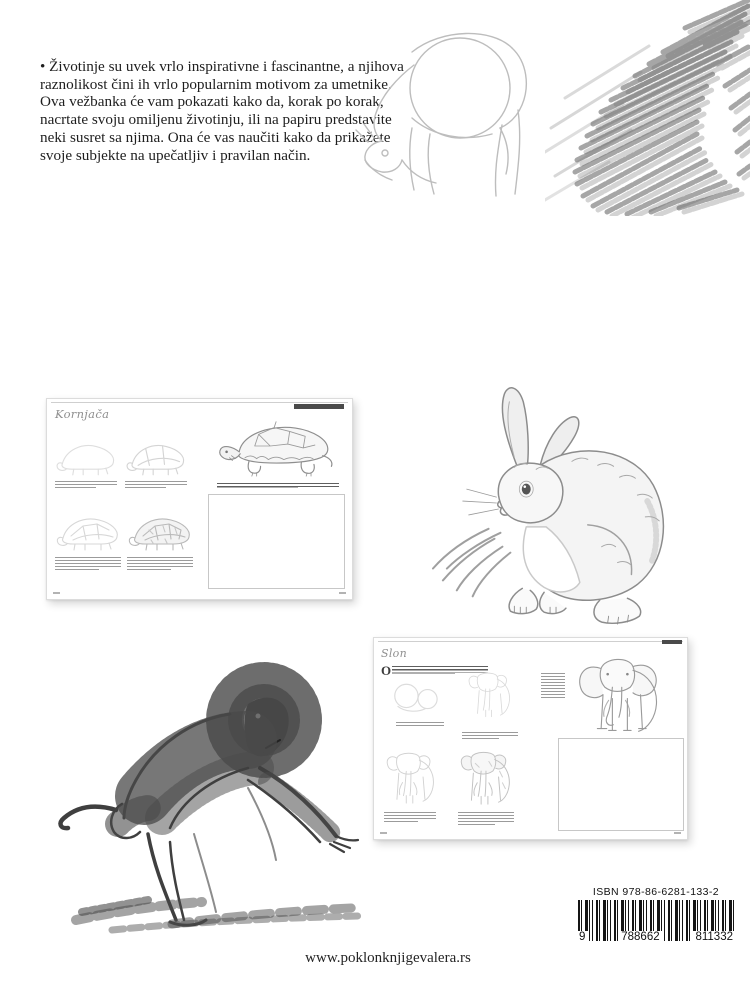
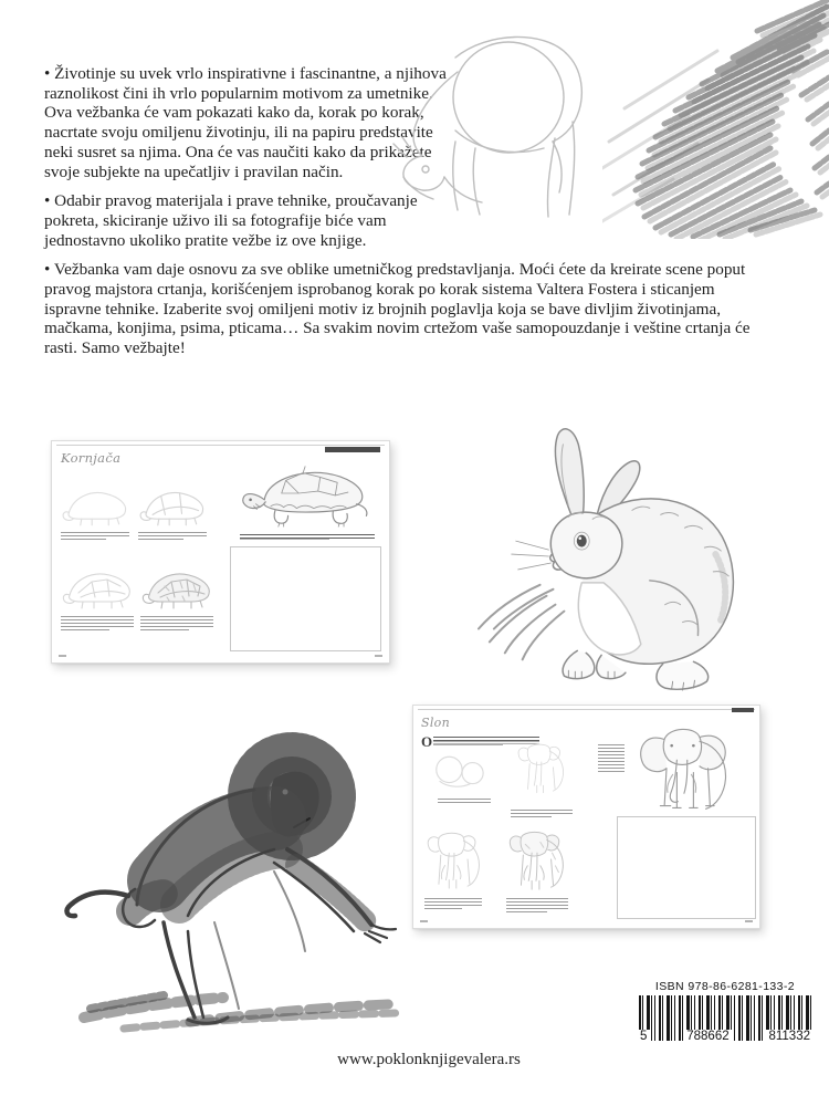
  • Životinje su uvek vrlo inspirativne i fascinantne, a njihova raznolikost čini ih vrlo popularnim motivom za umetnike. Ova vežbanka će vam pokazati kako da, korak po korak, nacrtate svoju omiljenu životinju, ili na papiru predstavite neki susret sa njima. Ona će vas naučiti kako da prikžete svoje subjekte na upečatljiv i pravilan način.
+ • Odabir pravog materijala i prave tehnike, proučavanje pokreta, skiciranje uživo ili sa fotografije biće vam jednostavno ukoliko pratite vežbe iz ove knjige.
+ • Vežbanka vam daje osnovu za sve oblike umetničkog predstavljanja. Moći ćete da kreirate scene poput pravog majstora crtanja, korišćenjem isprobanog korak po korak sistema Valtera Fostera i sticanjem ispravne tehnike. Izaberite svoj omiljeni motiv iz brojnih poglavlja koja se bave divljim životinjama, mačkama, konjima, psima, pticama… Sa svakim novim crtežom vaše samopouzdanje i veštine crtanja će rasti. Samo vežbajte!
  Kornjača
  Slon
  O
  ISBN 978-86-6281-133-2
- 9
+ 5
  788662
  811332
  www.poklonknjigevalera.rs
